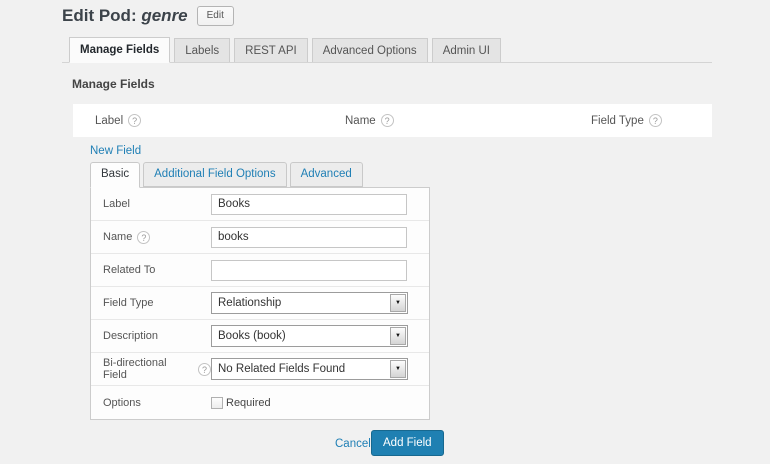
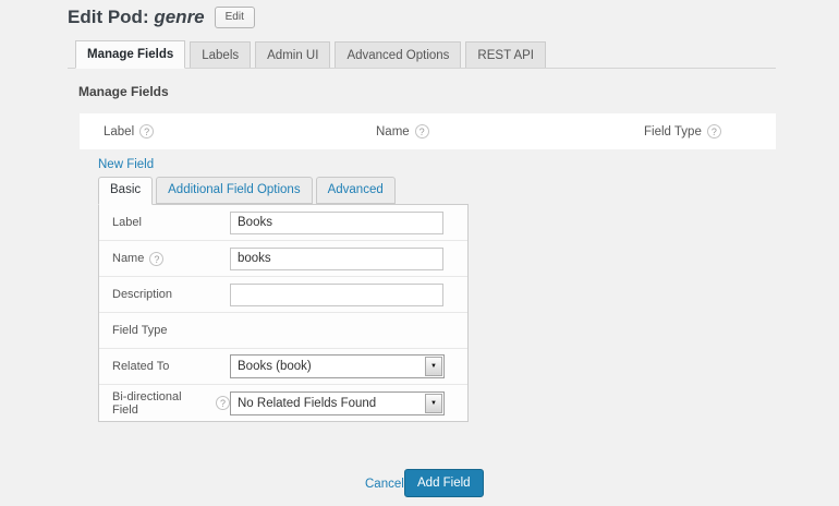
  Edit Pod: genre Edit
  Manage Fields
  Labels
- REST API
+ Admin UI
  Advanced Options
- Admin UI
+ REST API
  Manage Fields
  Label
  ?
  Name
  ?
  Field Type
  ?
  New Field
  Basic
  Additional Field Options
  Advanced
  Label
  Books
  Name
  ?
  books
- Related To
+ Description
  Field Type
- Relationship
- Description
+ Related To
  Books (book)
  Bi-directional Field
  ?
  No Related Fields Found
- Options
- Required
  Cancel
  Add Field
